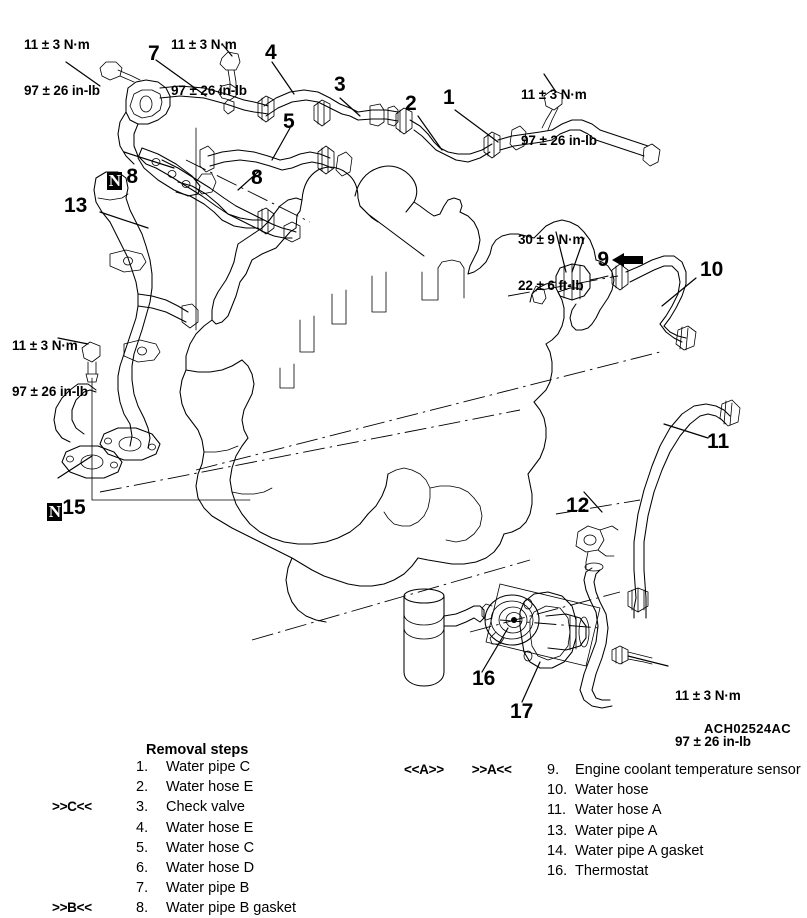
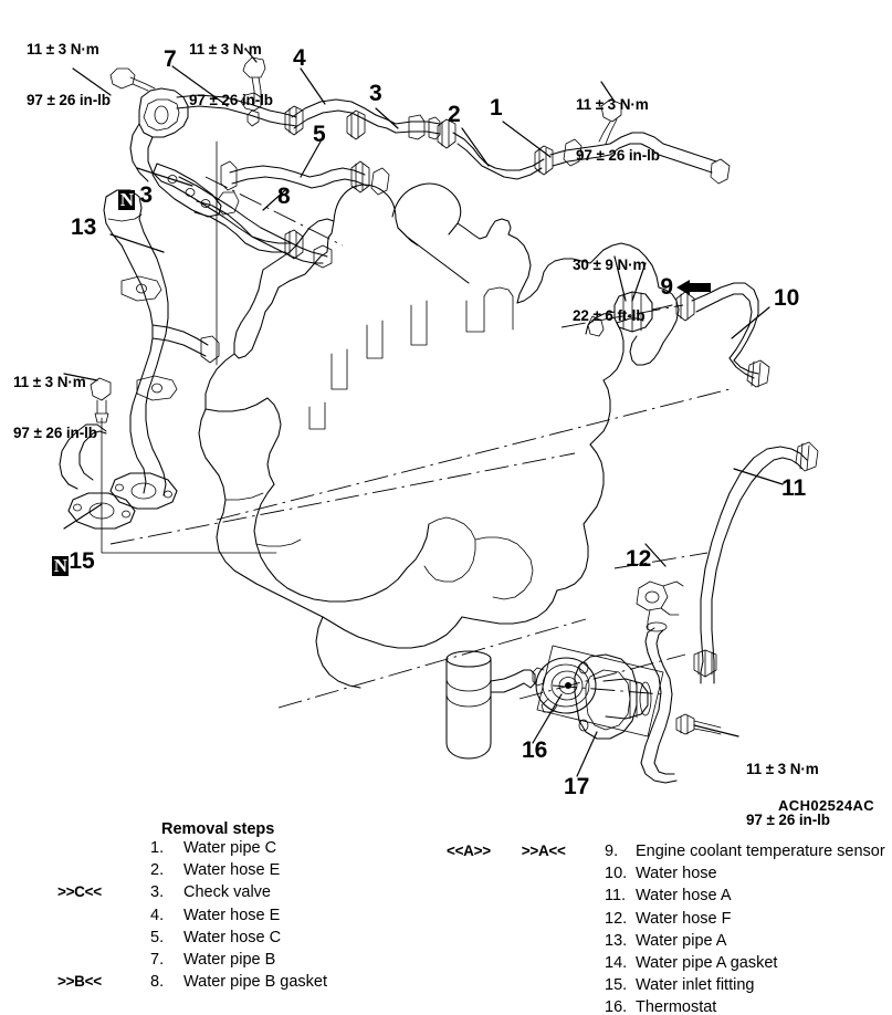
  11 ± 3 N·m
  97 ± 26 in-lb
  11 ± 3 N·m
  97 ± 26 in-lb
  11 ± 3 N·m
  97 ± 26 in-lb
  30 ± 9 N·m
  22 ± 6 ft-lb
  11 ± 3 N·m
  97 ± 26 in-lb
  11 ± 3 N·m
  97 ± 26 in-lb
  1
  2
  3
  4
  5
  8
  7
- N 8
+ N 3
  9
  10
  11
  12
  13
  N15
  17
  16
  ACH02524AC
  Removal steps
  1.
  Water pipe C
  2.
  Water hose E
  >>C<<
  3.
  Check valve
  4.
  Water hose E
  5.
  Water hose C
- 6.
- Water hose D
  7.
  Water pipe B
  >>B<<
  8.
  Water pipe B gasket
  <<A>> >>A<<
  9.
  Engine coolant temperature sensor
  10.
  Water hose
  11.
  Water hose A
+ 12.
+ Water hose F
  13.
  Water pipe A
  14.
  Water pipe A gasket
+ 15.
+ Water inlet fitting
  16.
  Thermostat
